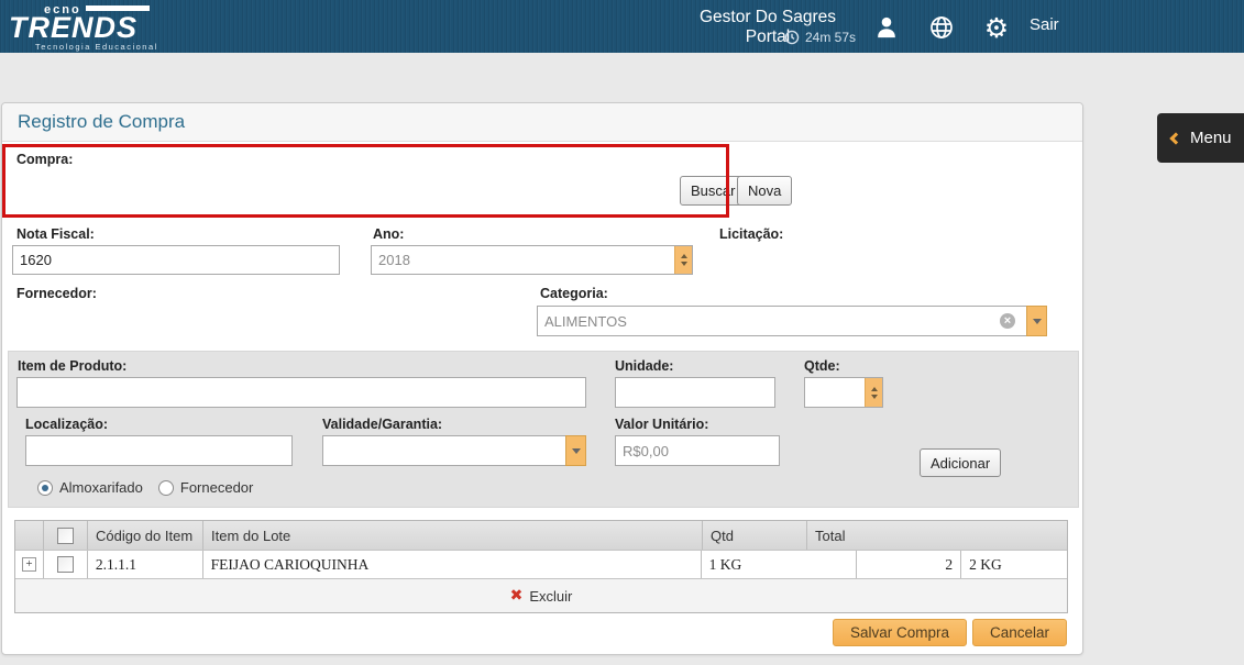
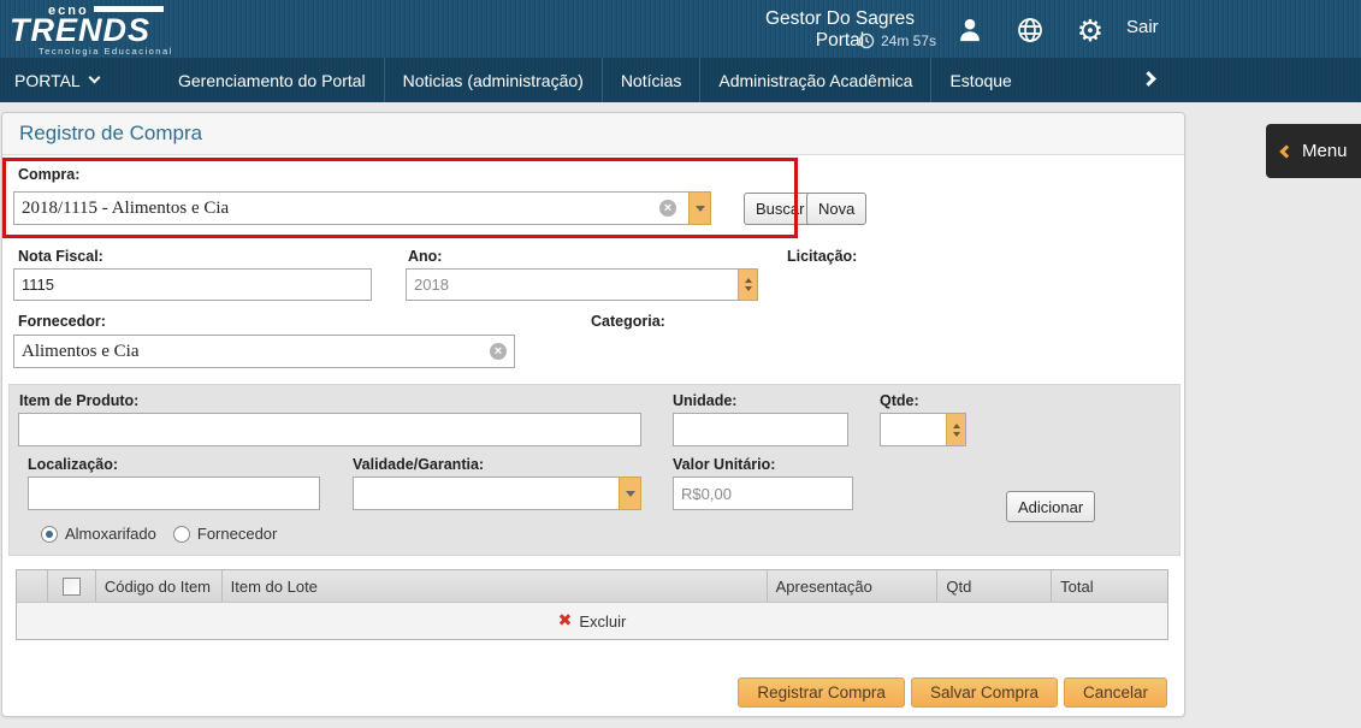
  ecno
  TRENDS
  Tecnologia Educacional
  Gestor Do Sagres Portal
  24m 57s
  Sair
+ PORTAL
+ Gerenciamento do Portal
+ Noticias (administração)
+ Notícias
+ Administração Acadêmica
+ Estoque
  Menu
  Registro de Compra
  Compra:
+ 2018/1115 - Alimentos e Cia
  Buscar
  Nova
  Nota Fiscal:
- 1620
+ 1115
  Ano:
  2018
  Licitação:
  Fornecedor:
+ Alimentos e Cia
  Categoria:
- ALIMENTOS
  Item de Produto:
  Unidade:
  Qtde:
  Localização:
  Validade/Garantia:
  Valor Unitário:
  R$0,00
  Adicionar
  Almoxarifado
  Fornecedor
  Código do Item
  Item do Lote
+ Apresentação
  Qtd
  Total
- 2.1.1.1
- FEIJAO CARIOQUINHA
- 1 KG
- 2
- 2 KG
  Excluir
+ Registrar Compra
  Salvar Compra
  Cancelar
